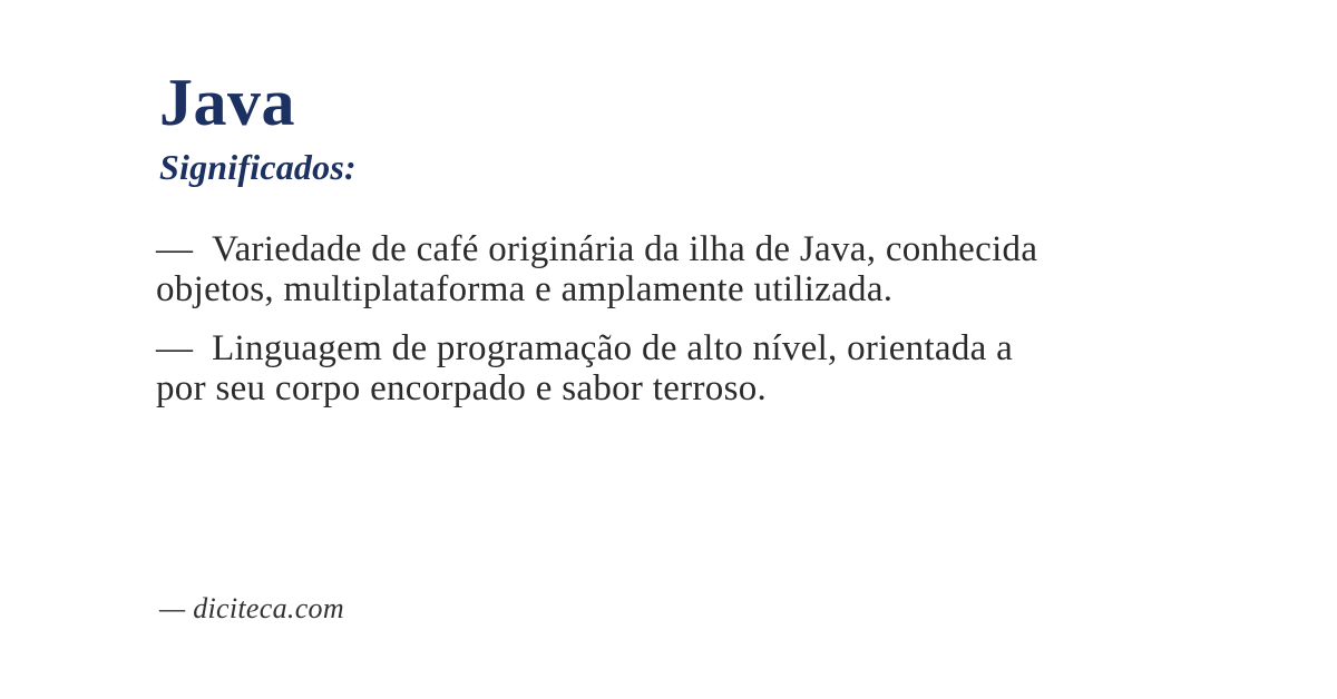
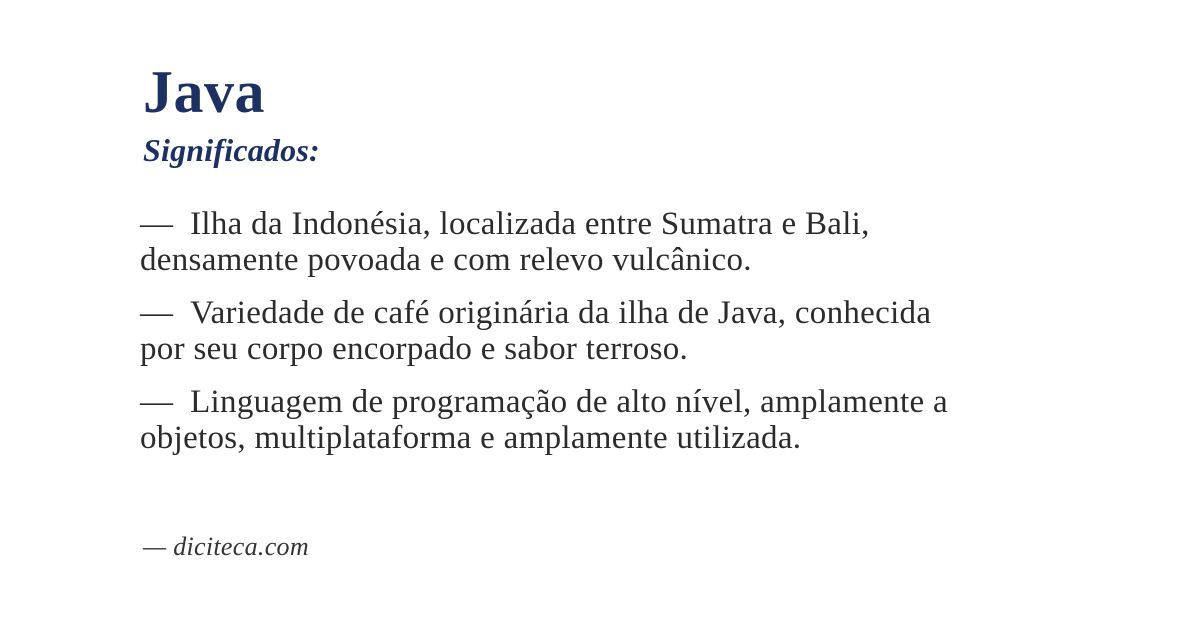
  Java
  Significados:
+ — Ilha da Indonésia, localizada entre Sumatra e Bali,
+ densamente povoada e com relevo vulcânico.
  — Variedade de café originária da ilha de Java, conhecida
- objetos, multiplataforma e amplamente utilizada.
+ por seu corpo encorpado e sabor terroso.
- — Linguagem de programação de alto nível, orientada a
+ — Linguagem de programação de alto nível, amplamente a
- por seu corpo encorpado e sabor terroso.
+ objetos, multiplataforma e amplamente utilizada.
  — diciteca.com
